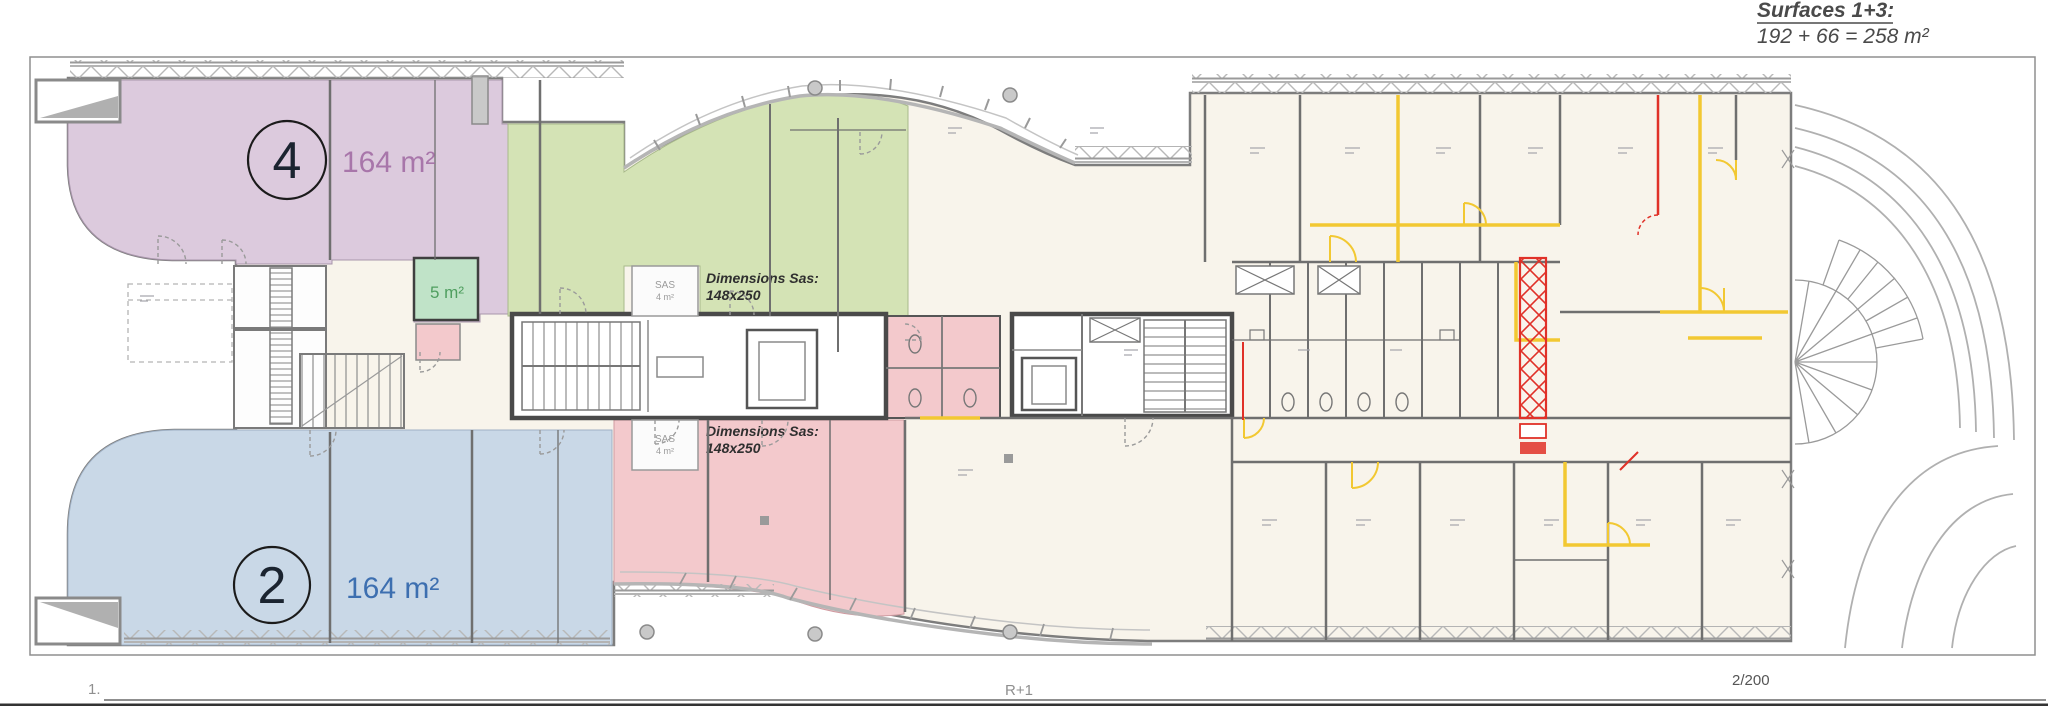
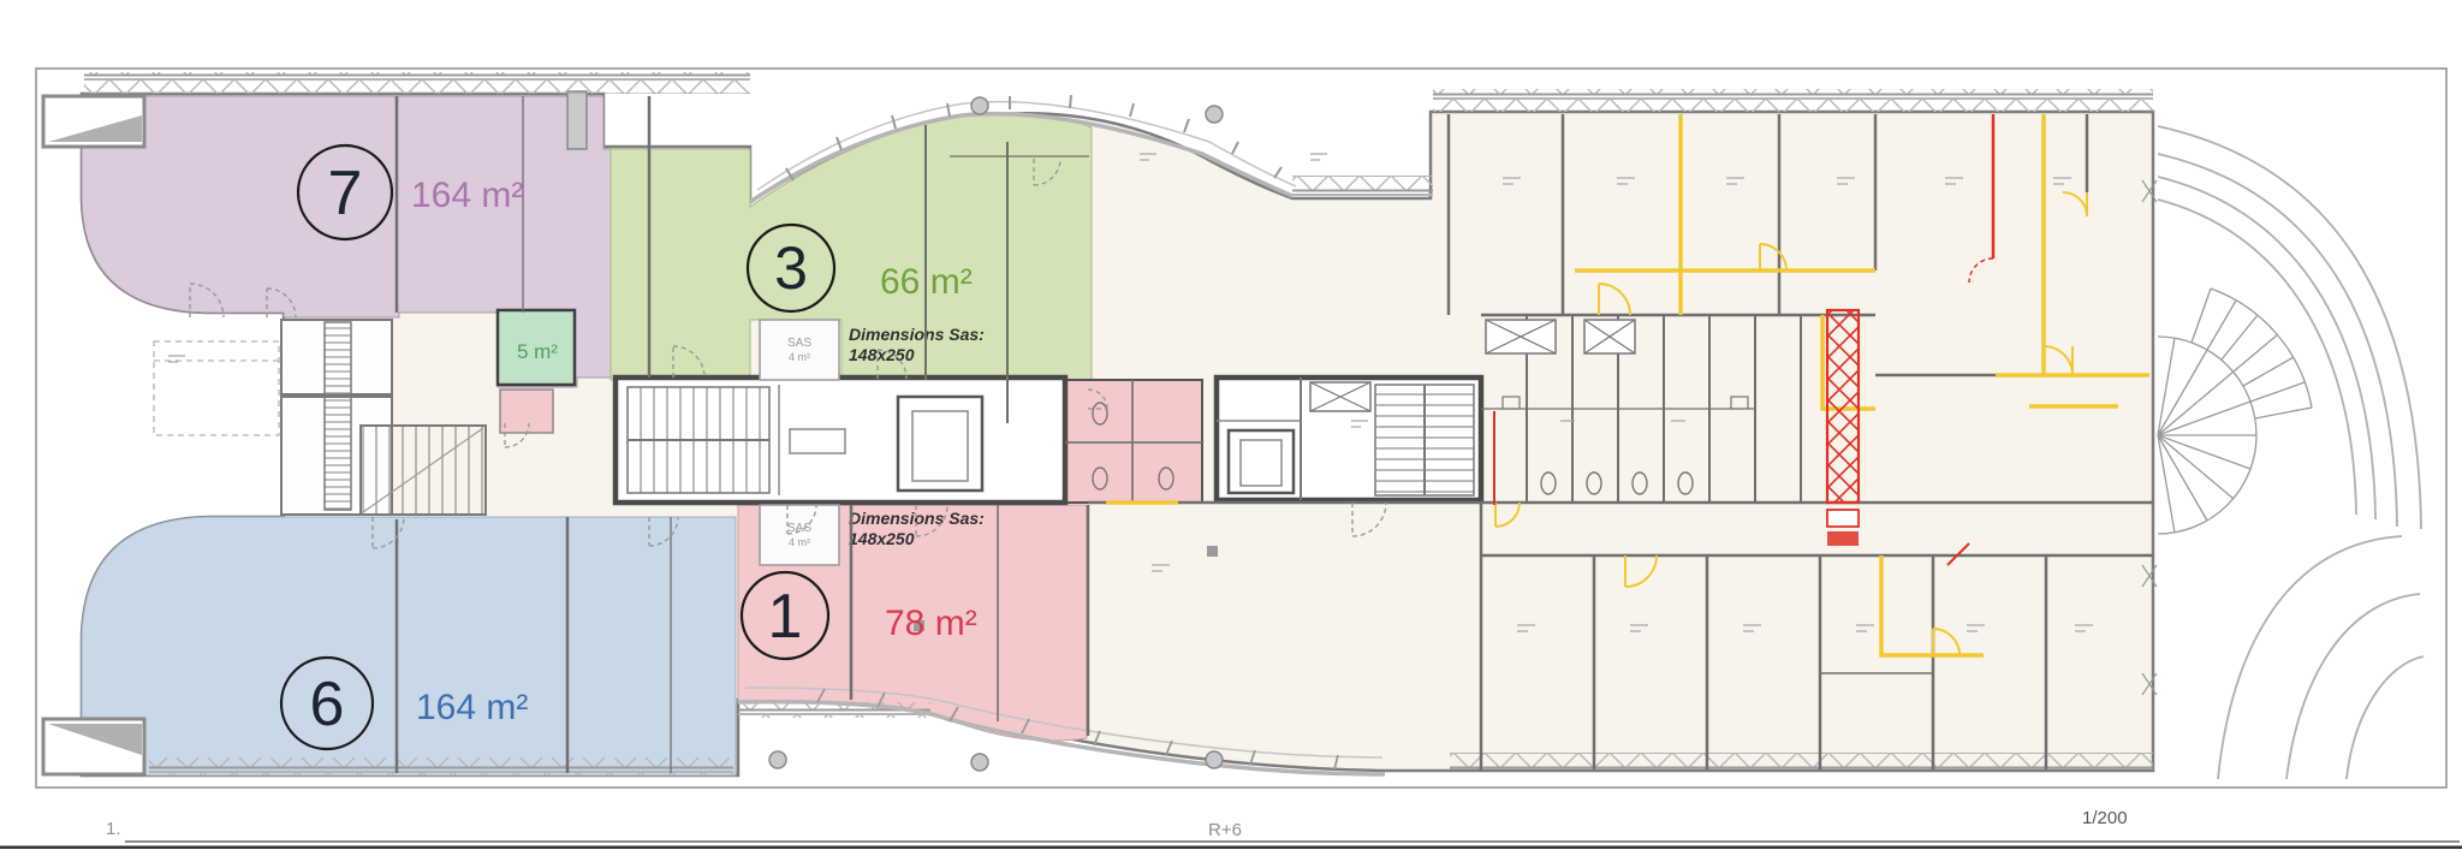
  SAS
  4 m²
  SAS
  4 m²
  Dimensions Sas:
  148x250
  Dimensions Sas:
  148x250
- 4
+ 7
  164 m²
+ 3
+ 66 m²
+ 1
+ 78 m²
- 2
+ 6
  164 m²
  5 m²
- Surfaces 1+3:
- 192 + 66 = 258 m²
  1.
- R+1
+ R+6
- 2/200
+ 1/200
